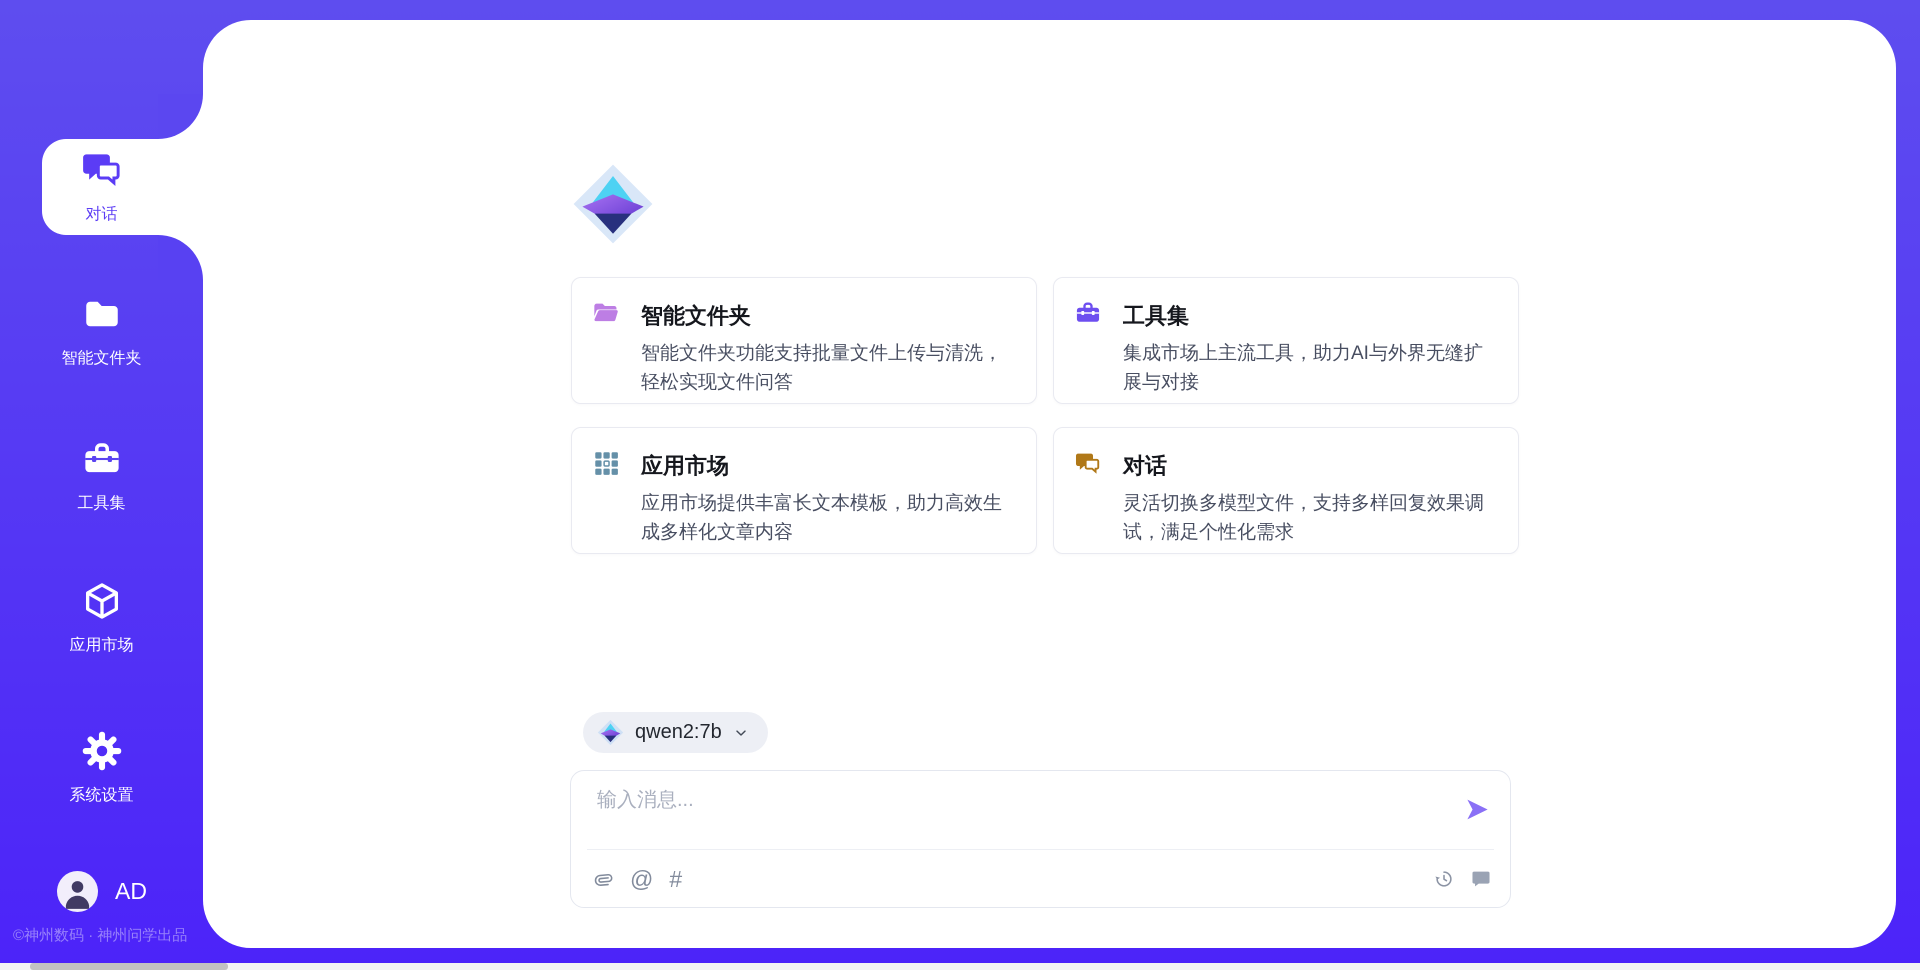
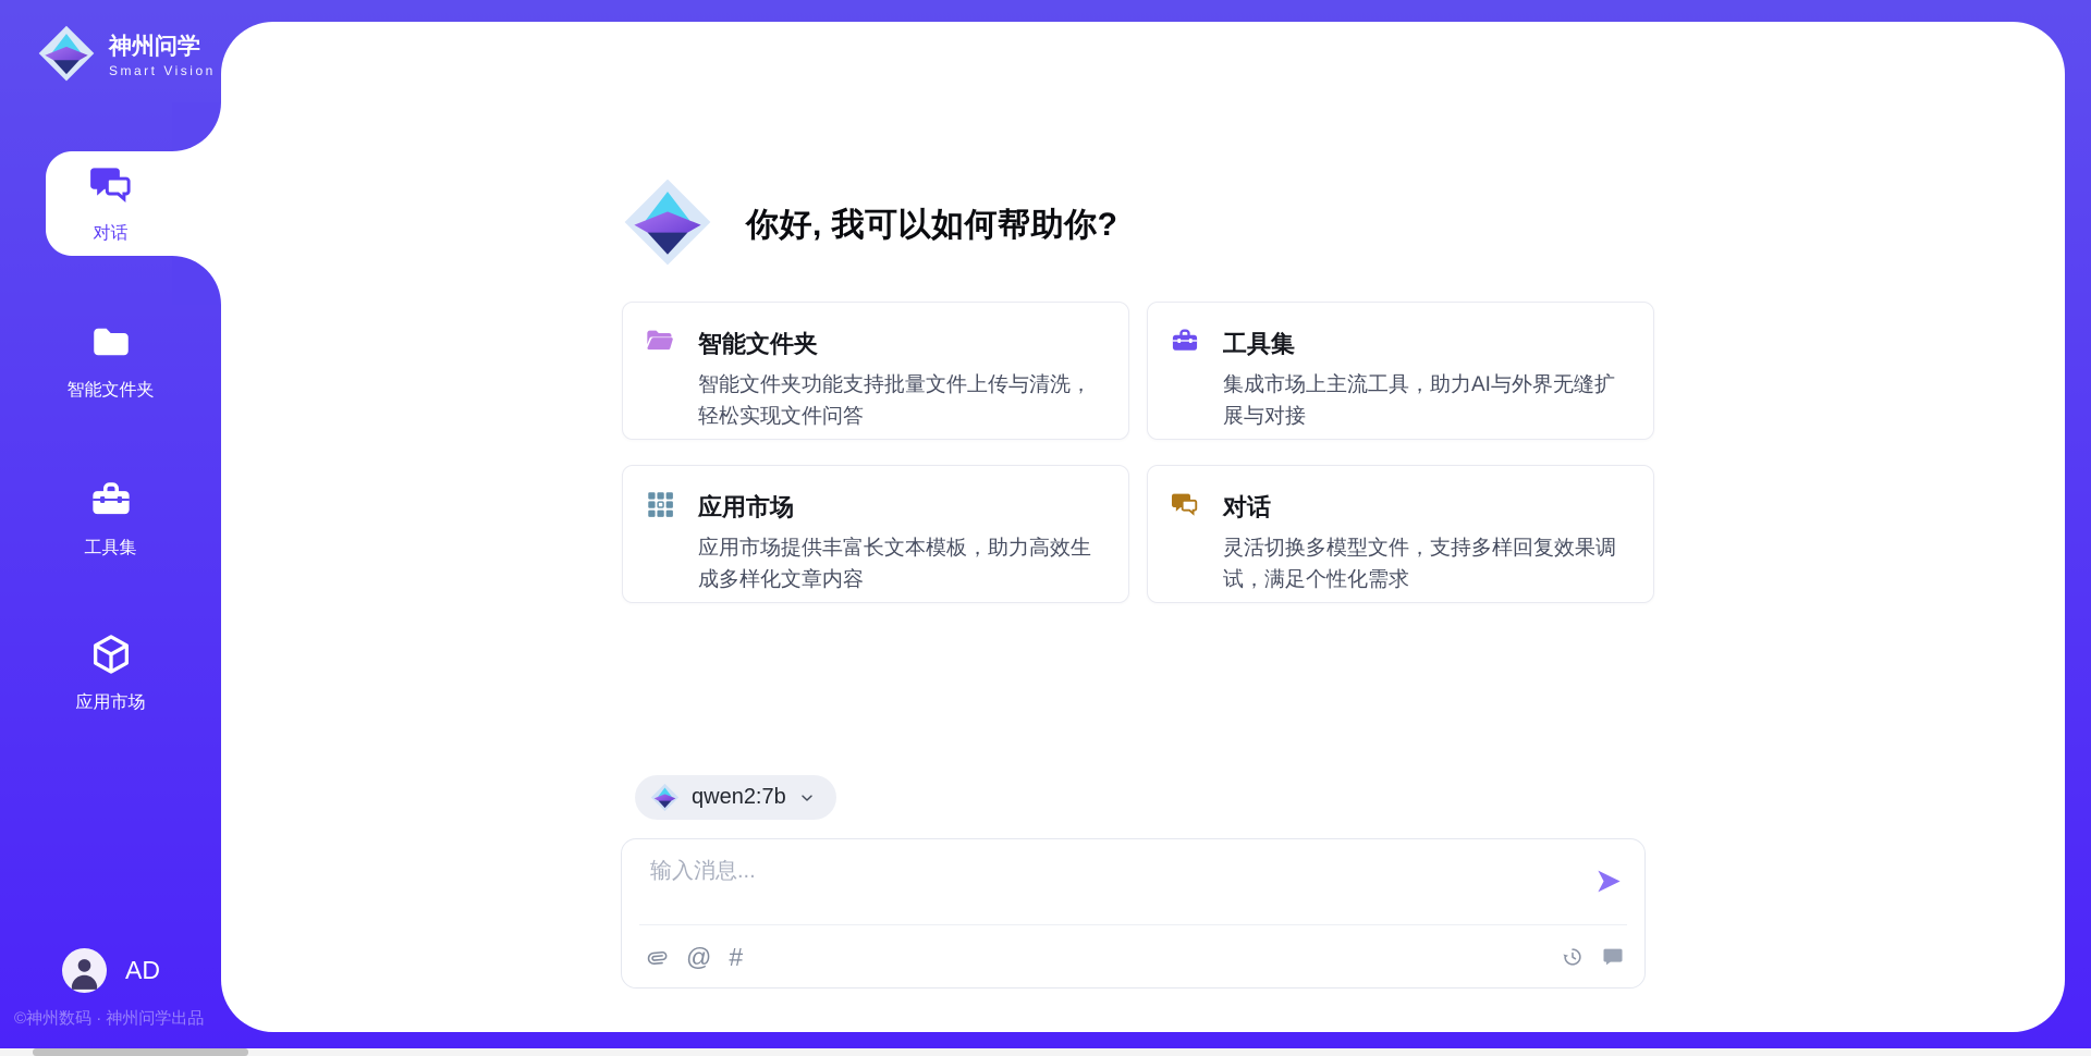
+ 神州问学
+ Smart Vision
  对话
  智能文件夹
  工具集
  应用市场
- 系统设置
  AD
  ©神州数码 · 神州问学出品
+ 你好, 我可以如何帮助你?
  智能文件夹
  智能文件夹功能支持批量文件上传与清洗，轻松实现文件问答
  工具集
  集成市场上主流工具，助力AI与外界无缝扩展与对接
  应用市场
  应用市场提供丰富长文本模板，助力高效生成多样化文章内容
  对话
  灵活切换多模型文件，支持多样回复效果调试，满足个性化需求
  qwen2:7b
  输入消息...
  @
  #
